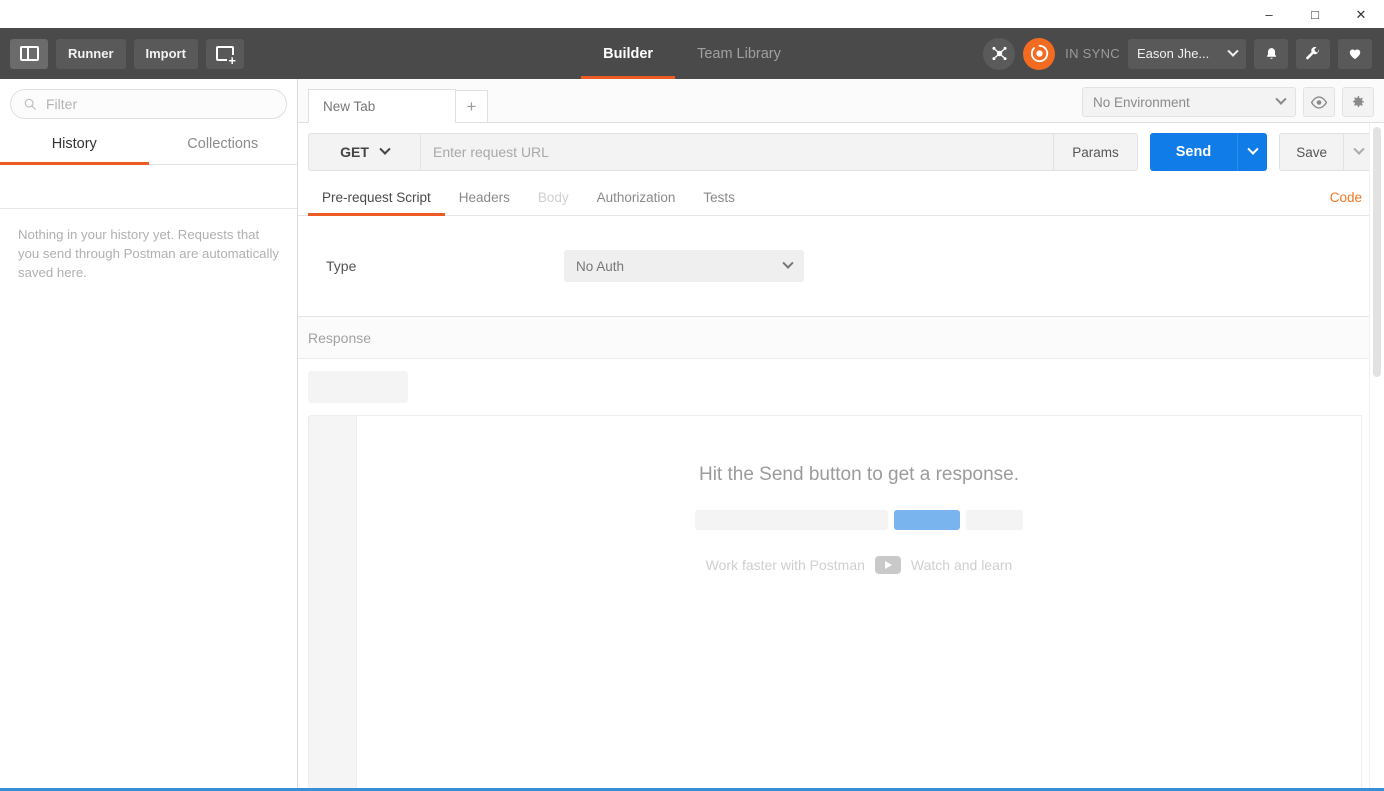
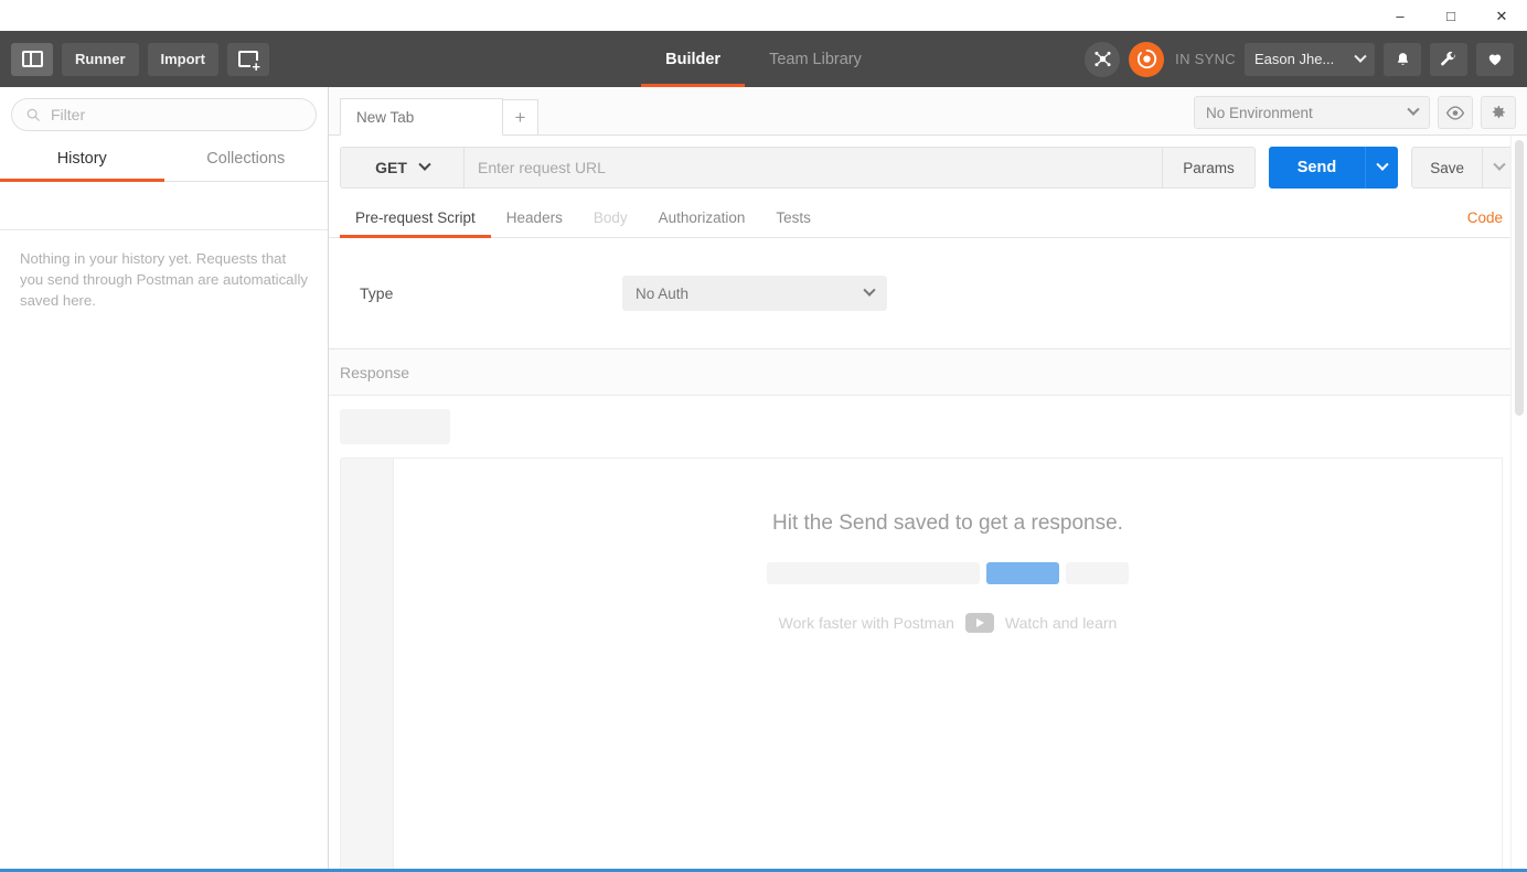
  –
  □
  ✕
  Runner
  Import
  Builder
  Team Library
  IN SYNC
  Eason Jhe...
  Filter
  History
  Collections
  Nothing in your history yet. Requests that you send through Postman are automatically saved here.
  New Tab
  +
  No Environment
  GET
  Enter request URL
  Params
  Send
  Save
  Pre-request Script
  Headers
  Body
  Authorization
  Tests
  Code
  Type
  No Auth
  Response
- Hit the Send button to get a response.
+ Hit the Send saved to get a response.
  Work faster with Postman
  Watch and learn
